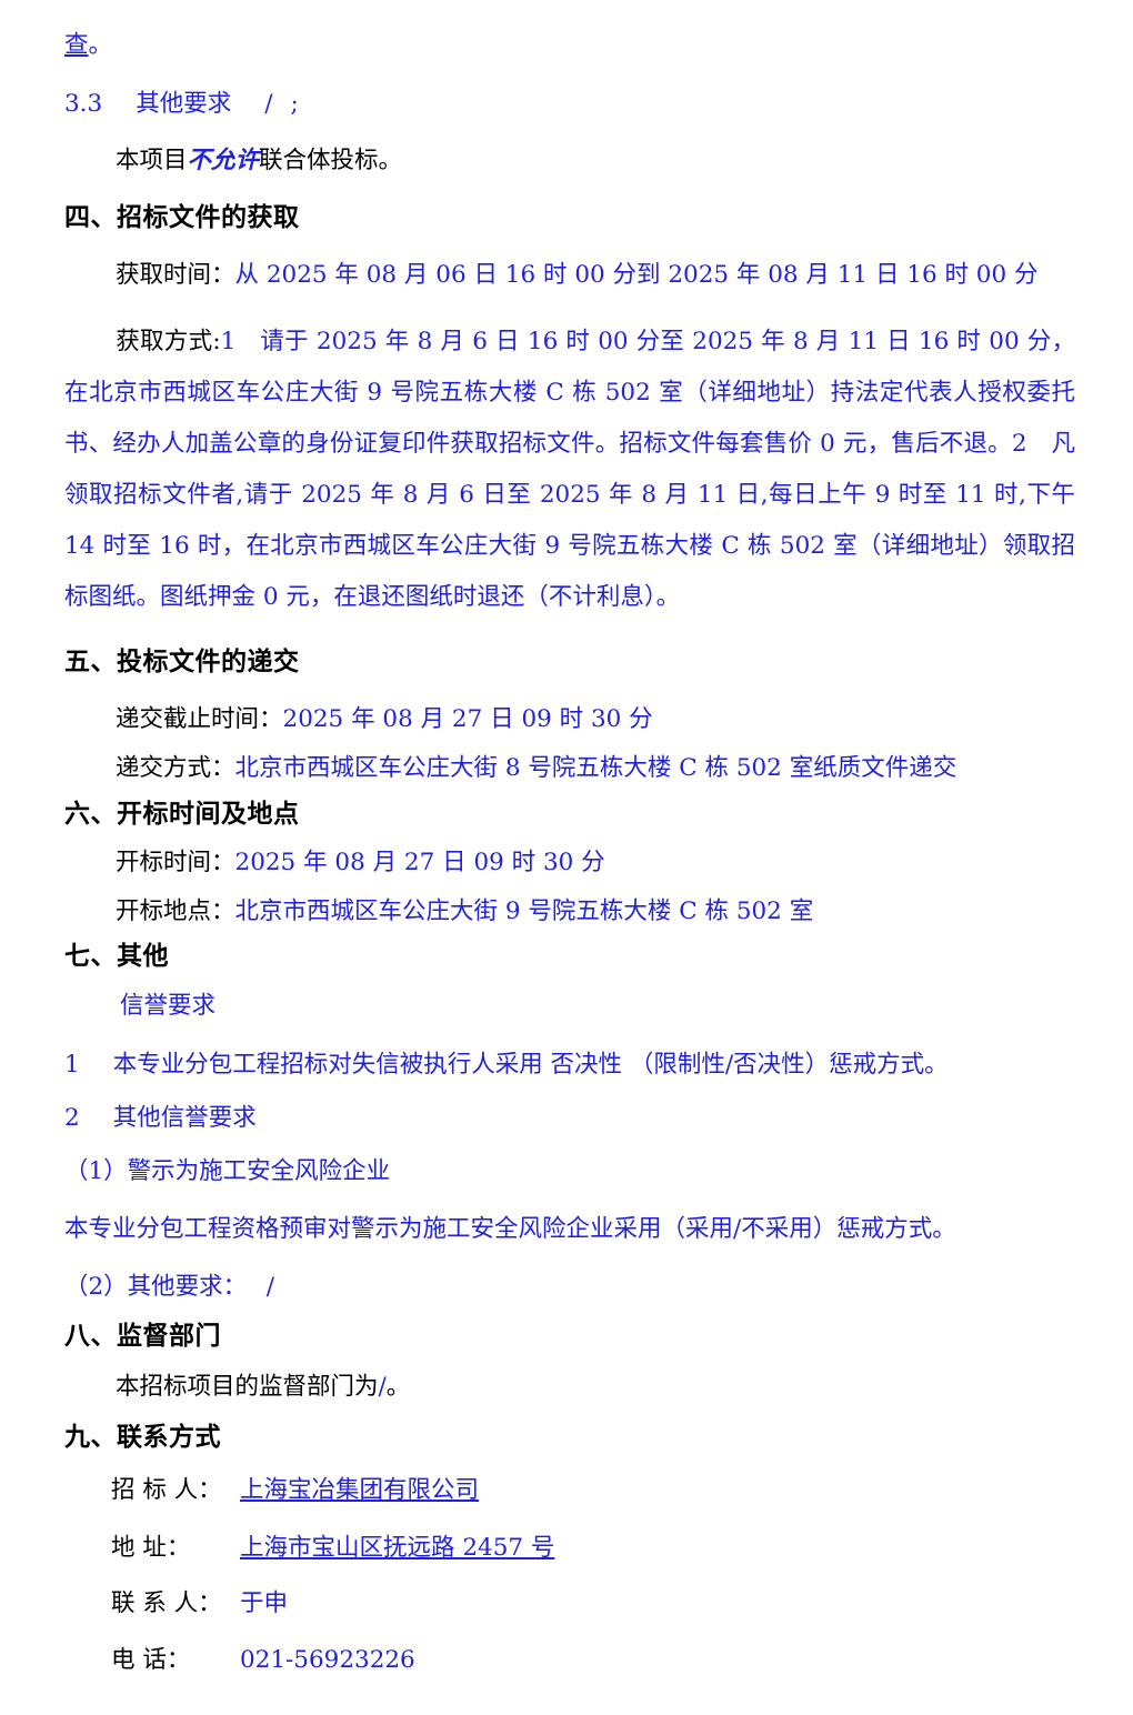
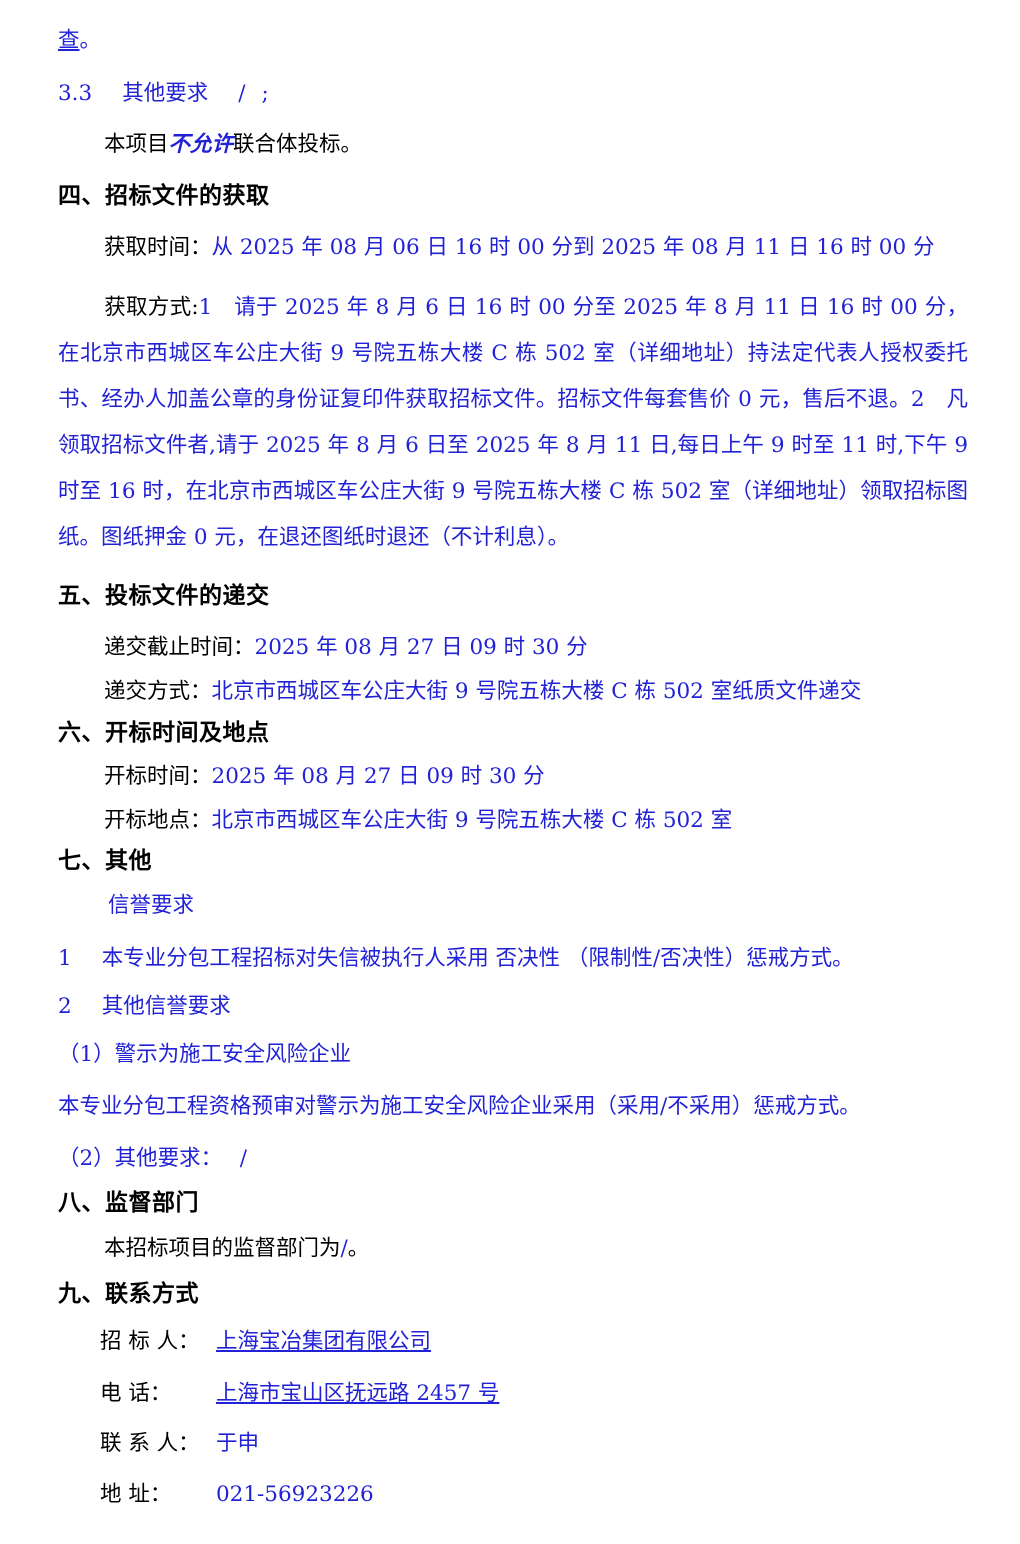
  查。
  3.3 其他要求 / ;
  本项目不允许联合体投标。
  四、招标文件的获取
  获取时间：从 2025 年 08 月 06 日 16 时 00 分到 2025 年 08 月 11 日 16 时 00 分
- 获取方式:1 请于 2025 年 8 月 6 日 16 时 00 分至 2025 年 8 月 11 日 16 时 00 分，在北京市西城区车公庄大街 9 号院五栋大楼 C 栋 502 室（详细地址）持法定代表人授权委托书、经办人加盖公章的身份证复印件获取招标文件。招标文件每套售价 0 元，售后不退。2 凡领取招标文件者,请于 2025 年 8 月 6 日至 2025 年 8 月 11 日,每日上午 9 时至 11 时,下午 14 时至 16 时，在北京市西城区车公庄大街 9 号院五栋大楼 C 栋 502 室（详细地址）领取招标图纸。图纸押金 0 元，在退还图纸时退还（不计利息）。
+ 获取方式:1 请于 2025 年 8 月 6 日 16 时 00 分至 2025 年 8 月 11 日 16 时 00 分，在北京市西城区车公庄大街 9 号院五栋大楼 C 栋 502 室（详细地址）持法定代表人授权委托书、经办人加盖公章的身份证复印件获取招标文件。招标文件每套售价 0 元，售后不退。2 凡领取招标文件者,请于 2025 年 8 月 6 日至 2025 年 8 月 11 日,每日上午 9 时至 11 时,下午 9 时至 16 时，在北京市西城区车公庄大街 9 号院五栋大楼 C 栋 502 室（详细地址）领取招标图纸。图纸押金 0 元，在退还图纸时退还（不计利息）。
  五、投标文件的递交
  递交截止时间：2025 年 08 月 27 日 09 时 30 分
- 递交方式：北京市西城区车公庄大街 8 号院五栋大楼 C 栋 502 室纸质文件递交
+ 递交方式：北京市西城区车公庄大街 9 号院五栋大楼 C 栋 502 室纸质文件递交
  六、开标时间及地点
  开标时间：2025 年 08 月 27 日 09 时 30 分
  开标地点：北京市西城区车公庄大街 9 号院五栋大楼 C 栋 502 室
  七、其他
  信誉要求
  1 本专业分包工程招标对失信被执行人采用 否决性 （限制性/否决性）惩戒方式。
  2 其他信誉要求
  （1）警示为施工安全风险企业
  本专业分包工程资格预审对警示为施工安全风险企业采用（采用/不采用）惩戒方式。
  （2）其他要求： /
  八、监督部门
  本招标项目的监督部门为/。
  九、联系方式
  招 标 人： 上海宝冶集团有限公司
- 地 址： 上海市宝山区抚远路 2457 号
+ 电 话： 上海市宝山区抚远路 2457 号
  联 系 人： 于申
- 电 话： 021-56923226
+ 地 址： 021-56923226
